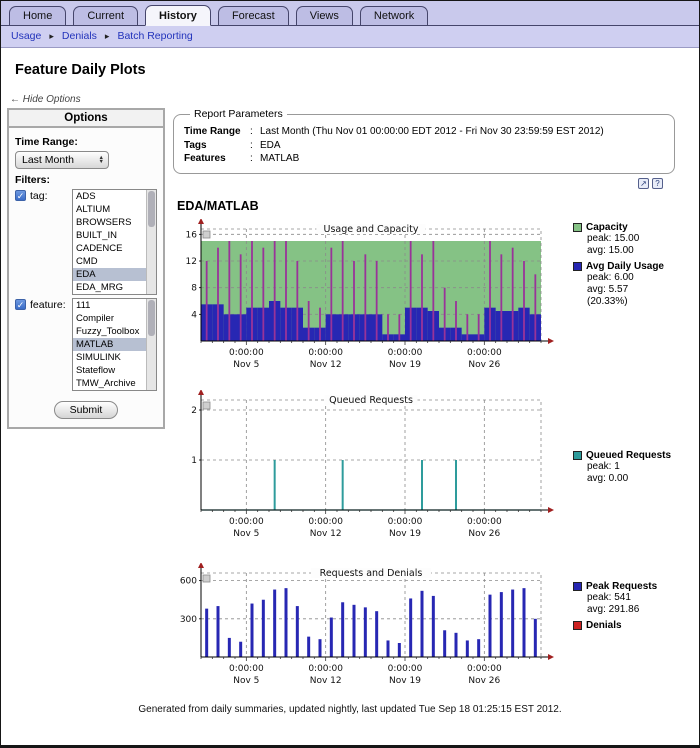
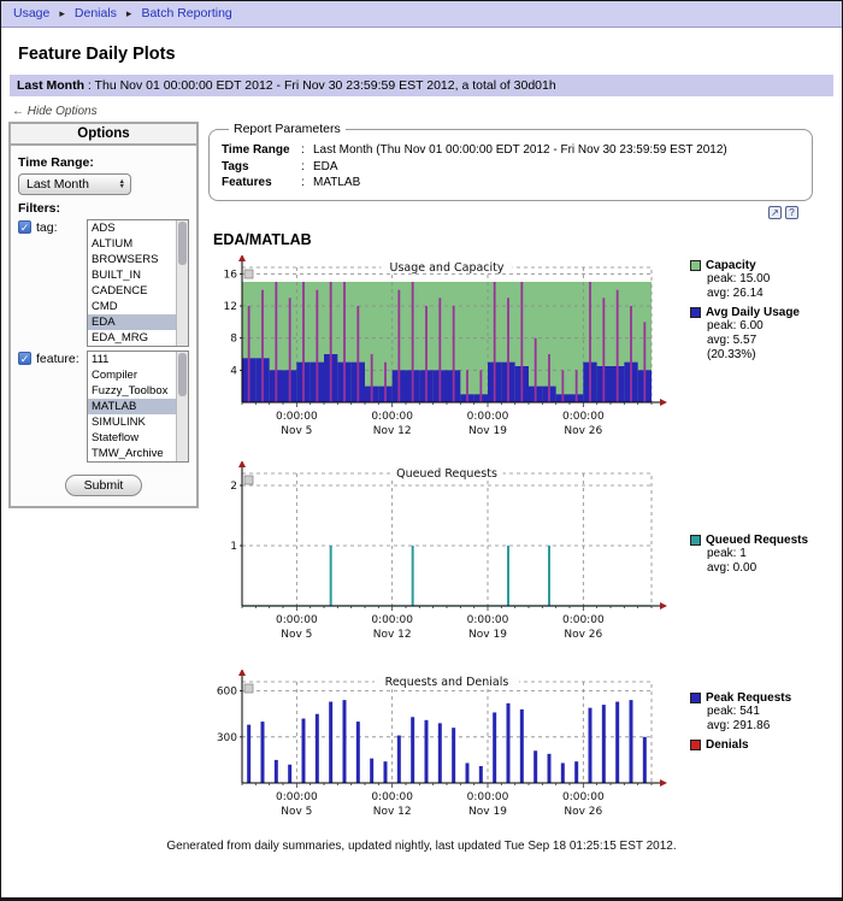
- Home
- Current
- History
- Forecast
- Views
- Network
  Usage
  ▸
  Denials
  ▸
  Batch Reporting
  Feature Daily Plots
+ Last Month : Thu Nov 01 00:00:00 EDT 2012 - Fri Nov 30 23:59:59 EST 2012, a total of 30d01h
  ← Hide Options
  Options
  Time Range:
  Last Month
  Filters:
  ✓
  tag:
  ADS
  ALTIUM
  BROWSERS
  BUILT_IN
  CADENCE
  CMD
  EDA
  EDA_MRG
  ✓
  feature:
  111
  Compiler
  Fuzzy_Toolbox
  MATLAB
  SIMULINK
  Stateflow
  TMW_Archive
  Submit
  Report Parameters
  Time Range
  :
  Last Month (Thu Nov 01 00:00:00 EDT 2012 - Fri Nov 30 23:59:59 EST 2012)
  Tags
  :
  EDA
  Features
  :
  MATLAB
  ↗
  ?
  EDA/MATLAB
  4
  8
  12
  16
  0:00:00
  Nov 5
  0:00:00
  Nov 12
  0:00:00
  Nov 19
  0:00:00
  Nov 26
  Usage and Capacity
  Capacity
  peak: 15.00
- avg: 15.00
+ avg: 26.14
  Avg Daily Usage
  peak: 6.00
  avg: 5.57
  (20.33%)
  1
  2
  0:00:00
  Nov 5
  0:00:00
  Nov 12
  0:00:00
  Nov 19
  0:00:00
  Nov 26
  Queued Requests
  Queued Requests
  peak: 1
  avg: 0.00
  300
  600
  0:00:00
  Nov 5
  0:00:00
  Nov 12
  0:00:00
  Nov 19
  0:00:00
  Nov 26
  Requests and Denials
  Peak Requests
  peak: 541
  avg: 291.86
  Denials
  Generated from daily summaries, updated nightly, last updated Tue Sep 18 01:25:15 EST 2012.
